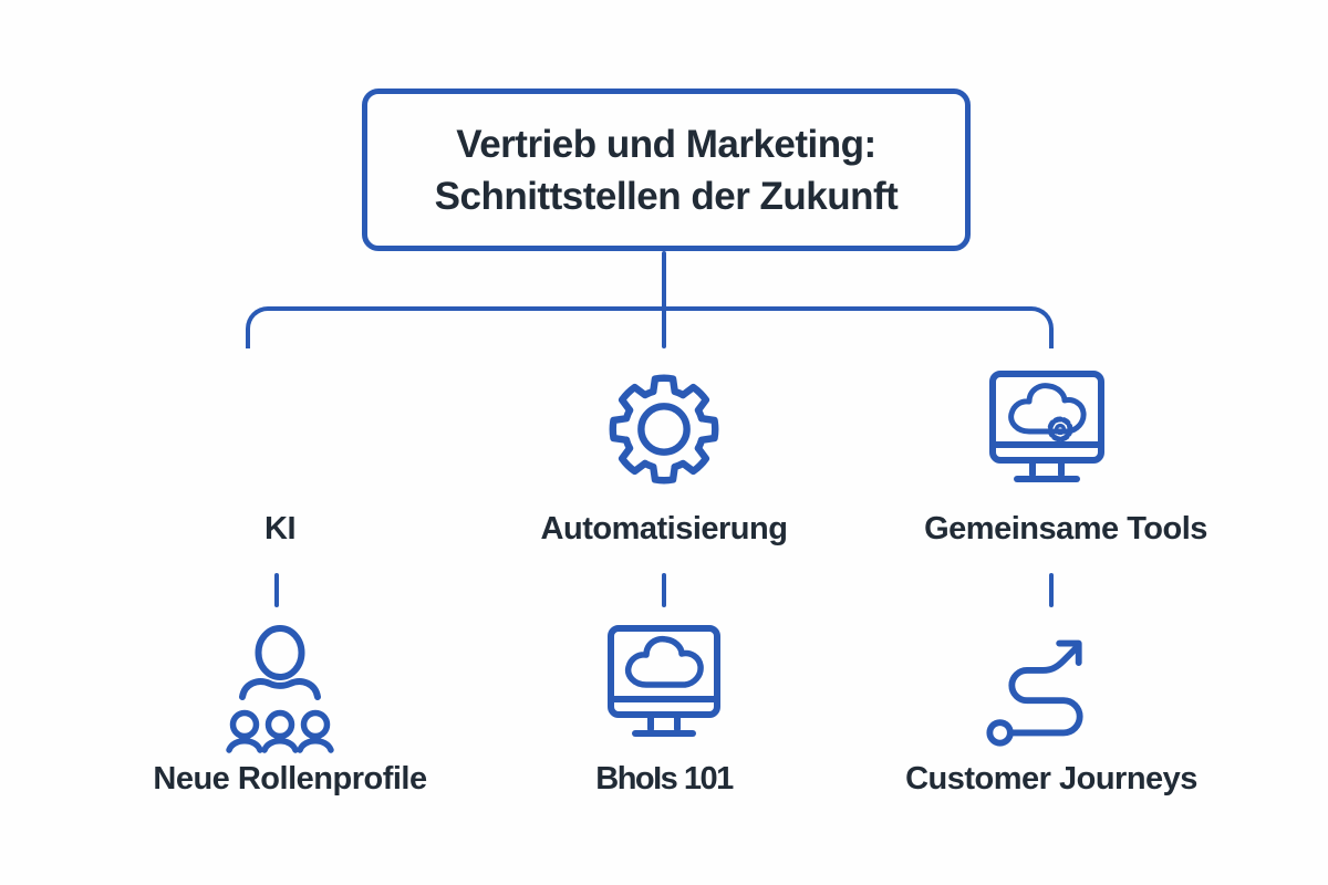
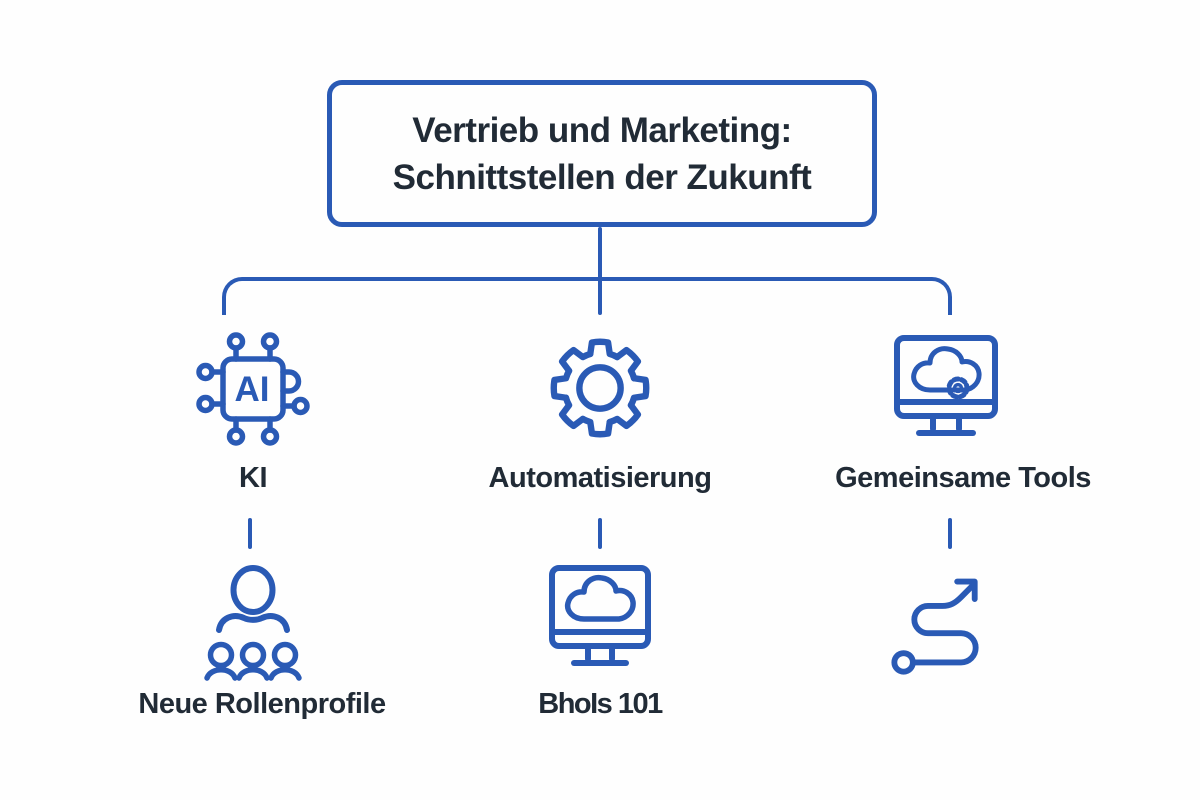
  Vertrieb und Marketing:
  Schnittstellen der Zukunft
+ AI
  KI
  Neue Rollenprofile
  Automatisierung
  BhoIs 101
  Gemeinsame Tools
- Customer Journeys
